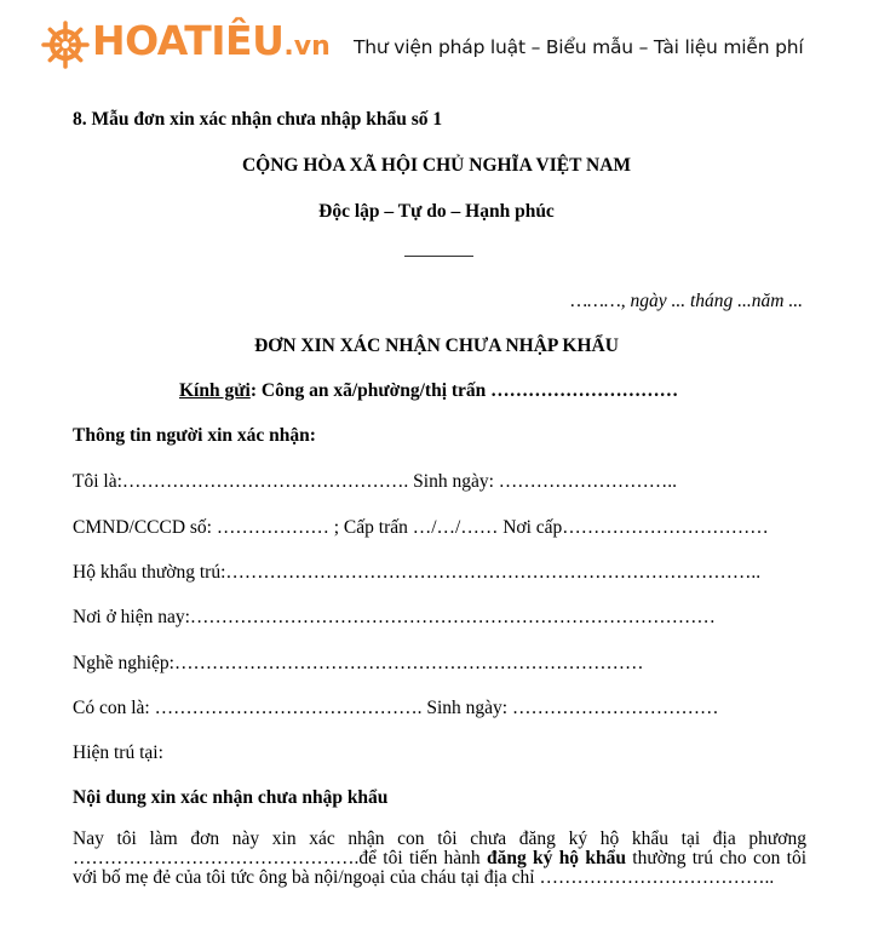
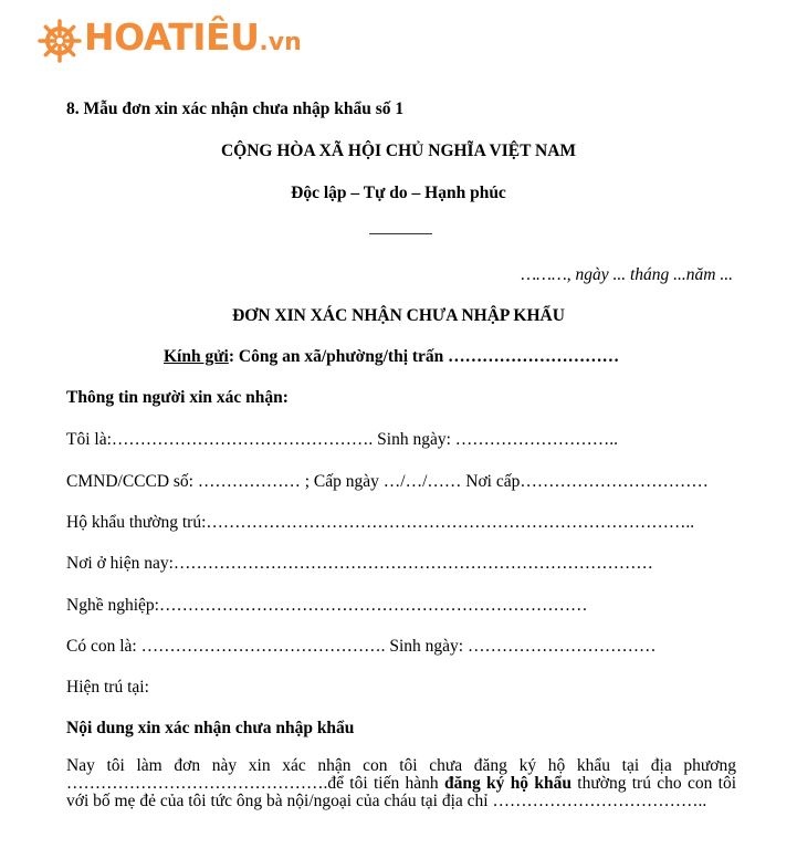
  HOATIÊU.vn
- Thư viện pháp luật – Biểu mẫu – Tài liệu miễn phí
  8. Mẫu đơn xin xác nhận chưa nhập khẩu số 1
  CỘNG HÒA XÃ HỘI CHỦ NGHĨA VIỆT NAM
  Độc lập – Tự do – Hạnh phúc
  ………, ngày ... tháng ...năm ...
  ĐƠN XIN XÁC NHẬN CHƯA NHẬP KHẨU
  Kính gửi: Công an xã/phường/thị trấn …………………………
  Thông tin người xin xác nhận:
  Tôi là:………………………………………. Sinh ngày: ………………………..
- CMND/CCCD số: ……………… ; Cấp trấn …/…/…… Nơi cấp……………………………
+ CMND/CCCD số: ……………… ; Cấp ngày …/…/…… Nơi cấp……………………………
  Hộ khẩu thường trú:…………………………………………………………………………..
  Nơi ở hiện nay:…………………………………………………………………………
  Nghề nghiệp:…………………………………………………………………
  Có con là: ……………………………………. Sinh ngày: ……………………………
  Hiện trú tại:
  Nội dung xin xác nhận chưa nhập khẩu
  Nay tôi làm đơn này xin xác nhận con tôi chưa đăng ký hộ khẩu tại địa phương ……………………………………….để tôi tiến hành đăng ký hộ khẩu thường trú cho con tôi với bố mẹ đẻ của tôi tức ông bà nội/ngoại của cháu tại địa chỉ ………………………………..
